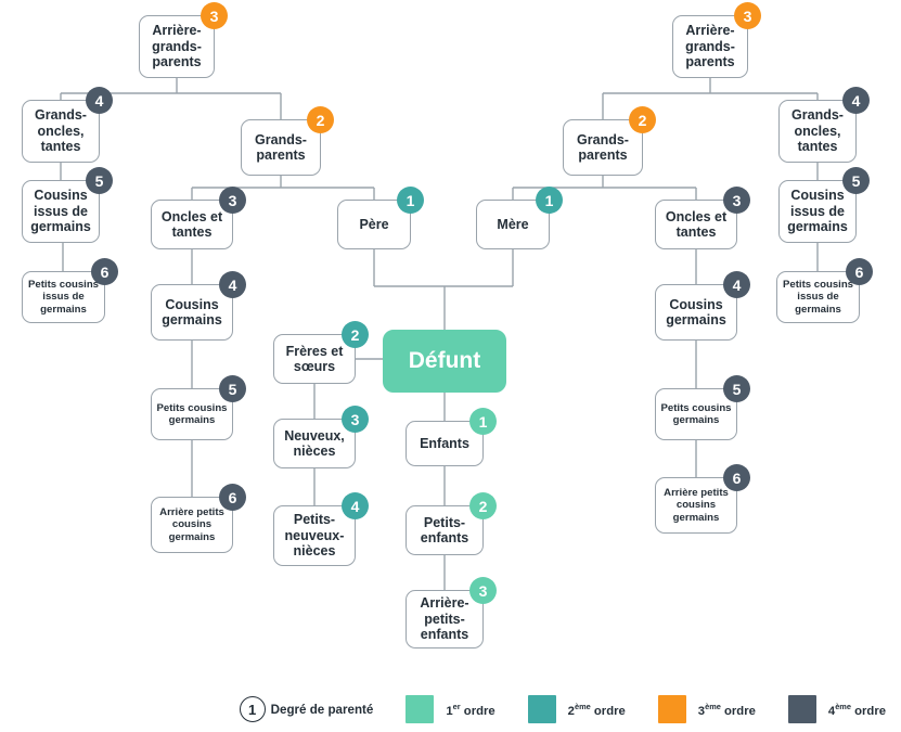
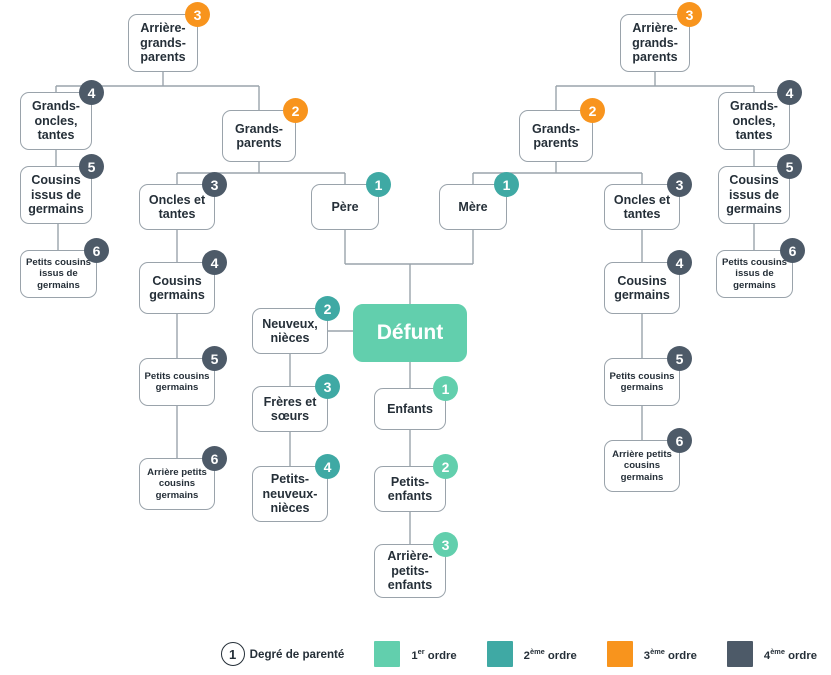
  Arrière-grands-parents
  3
  Grands-oncles, tantes
  4
  Grands-parents
  2
  Cousins issus de germains
  5
  Oncles et tantes
  3
  Père
  1
  Mère
  1
  Oncles et tantes
  3
  Petits cousins issus de germains
  6
  Cousins germains
  4
- Frères et sœurs
+ Neuveux, nièces
  2
  Défunt
  Cousins germains
  4
- Neuveux, nièces
+ Frères et sœurs
  3
  Enfants
  1
  Petits cousins germains
  5
  Petits cousins germains
  5
  Petits-neuveux-nièces
  4
  Petits-enfants
  2
  Arrière petits cousins germains
  6
  Arrière petits cousins germains
  6
  Arrière-petits-enfants
  3
  Arrière-grands-parents
  3
  Grands-parents
  2
  Grands-oncles, tantes
  4
  Cousins issus de germains
  5
  Petits cousins issus de germains
  6
  1
  Degré de parenté
  1er ordre
  2ème ordre
  3ème ordre
  4ème ordre
